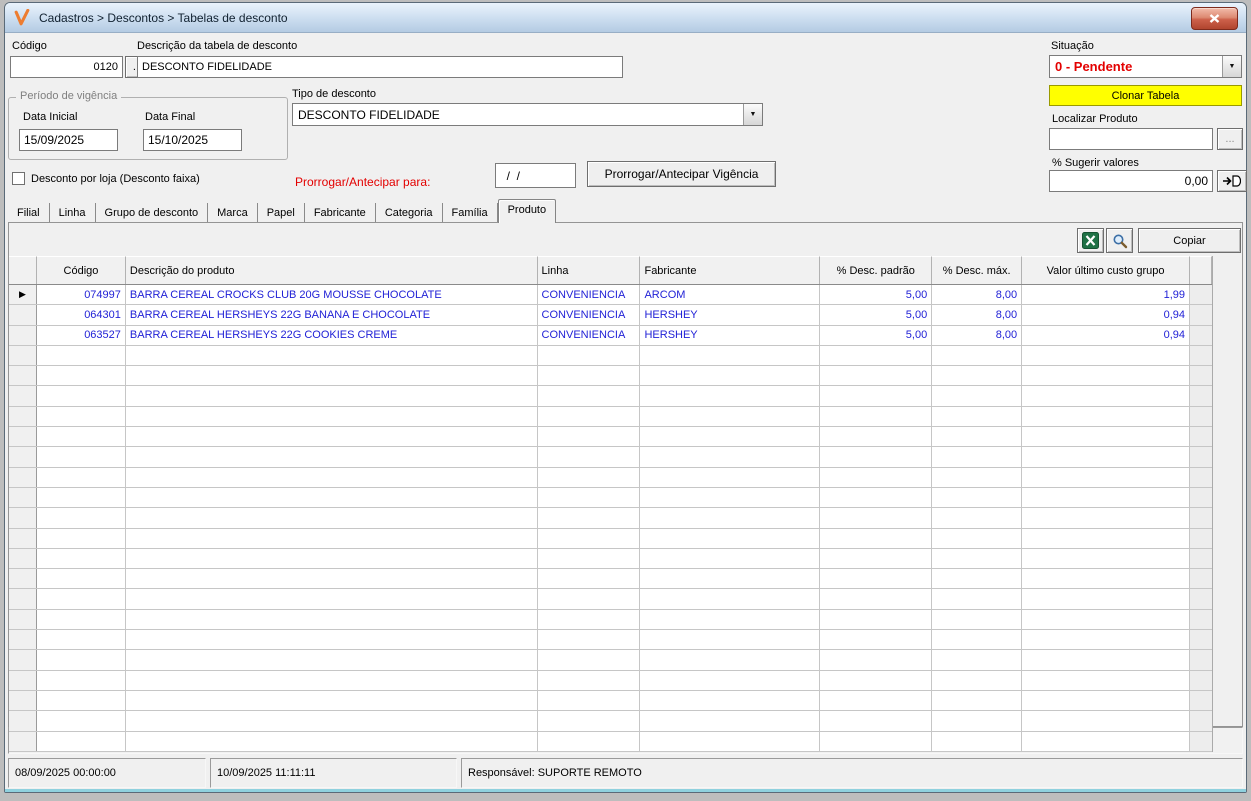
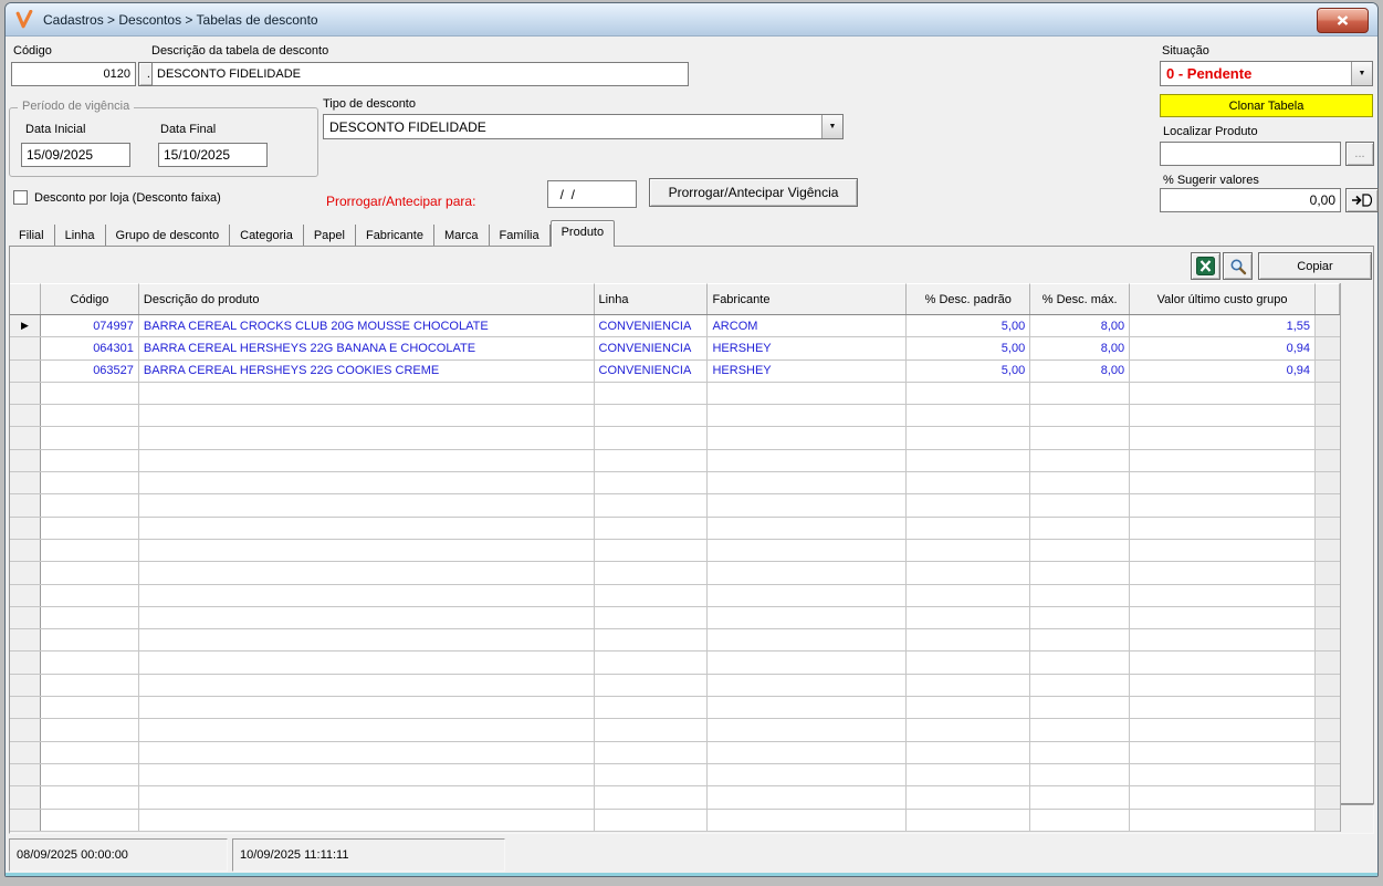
  Cadastros > Descontos > Tabelas de desconto
  Código
  0120
  Descrição da tabela de desconto
  DESCONTO FIDELIDADE
  Situação
  0 - Pendente
  Clonar Tabela
  Período de vigência
  Data Inicial
  Data Final
  15/09/2025
  15/10/2025
  Tipo de desconto
  DESCONTO FIDELIDADE
  Localizar Produto
  ...
  % Sugerir valores
  0,00
  Desconto por loja (Desconto faixa)
  Prorrogar/Antecipar para:
  / /
  Prorrogar/Antecipar Vigência
  Filial
  Linha
  Grupo de desconto
- Marca
+ Categoria
  Papel
  Fabricante
- Categoria
+ Marca
  Família
  Produto
  Copiar
  Código
  Descrição do produto
  Linha
  Fabricante
  % Desc. padrão
  % Desc. máx.
  Valor último custo grupo
  ▶
  074997
  BARRA CEREAL CROCKS CLUB 20G MOUSSE CHOCOLATE
  CONVENIENCIA
  ARCOM
  5,00
  8,00
- 1,99
+ 1,55
  064301
  BARRA CEREAL HERSHEYS 22G BANANA E CHOCOLATE
  CONVENIENCIA
  HERSHEY
  5,00
  8,00
  0,94
  063527
  BARRA CEREAL HERSHEYS 22G COOKIES CREME
  CONVENIENCIA
  HERSHEY
  5,00
  8,00
  0,94
  08/09/2025 00:00:00
  10/09/2025 11:11:11
- Responsável: SUPORTE REMOTO
